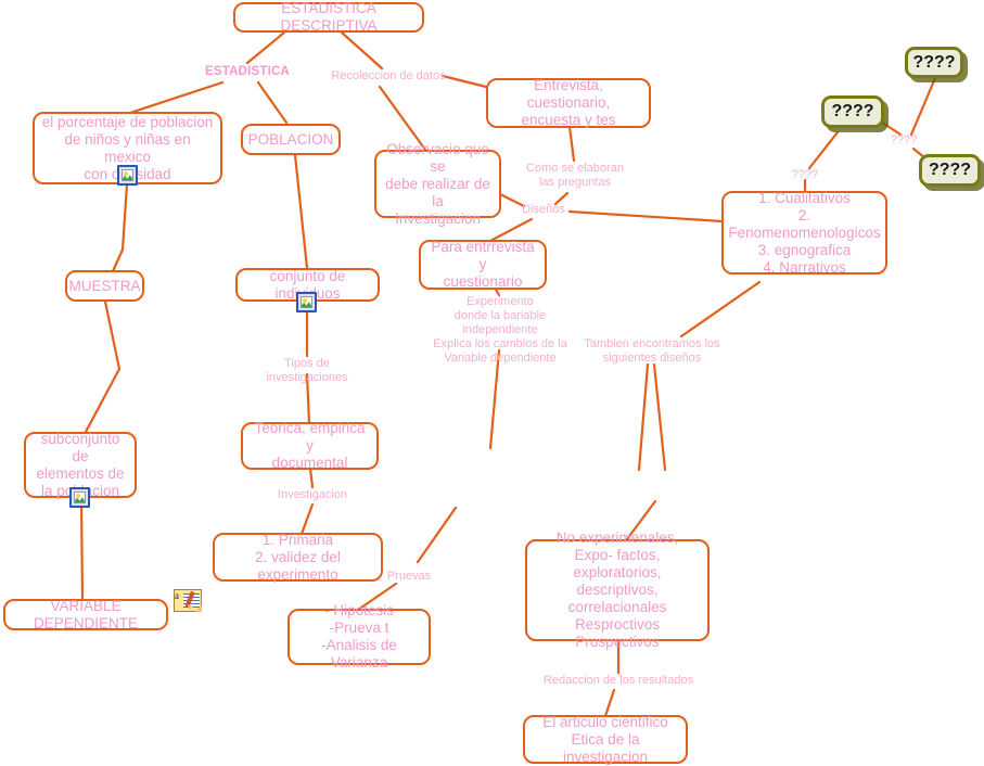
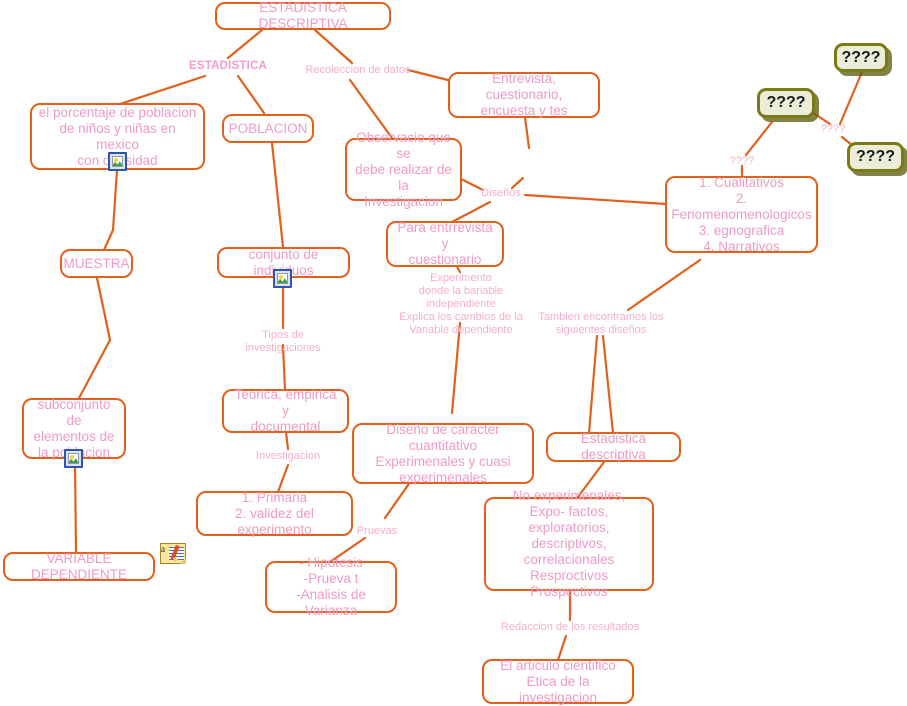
  ESTADISTICA DESCRIPTIVA
  el porcentaje de poblacion
  de niños y niñas en mexico
  con osidad
  POBLACION
  Observacio que se
  debe realizar de la
  Investigacion
  Entrevista, cuestionario,
  encuesta y tes
  MUESTRA
  conjunto de induos
  Para entrrevista y
  cuestionario
  1. Cualitativos
  2. Fenomenomenologicos
  3. egnografica
  4. Narrativos
  subconjunto de
  elementos de
  Teorica, empirica y
  documental
+ Diseño de caracter cuantitativo
+ Experimenales y cuasi
+ experimenales
+ Estadistica descriptiva
  1. Primaria
  2. validez del experimento
  No experimenales,
  Expo- factos, exploratorios,
  descriptivos, correlacionales
  Resproctivos
  Prospectivos
  VARIABLE DEPENDIENTE
  - Hipotesis
  -Prueva t
  -Analisis de Varianza
  El articulo cientifico
  Etica de la investigacion
  ????
  ????
  ????
  ESTADISTICA
  Recoleccion de datos
- Como se elaboran
- las preguntas
  Diseños
  Experimento
  donde la bariable
  independiente
  Explica los cambios de la
  Variable dependiente
  Tipos de investigaciones
  Tambien encontramos los
  siguientes diseños
  Investigacion
  Pruevas
  Redaccion de los resultados
  ????
  ????
  a
